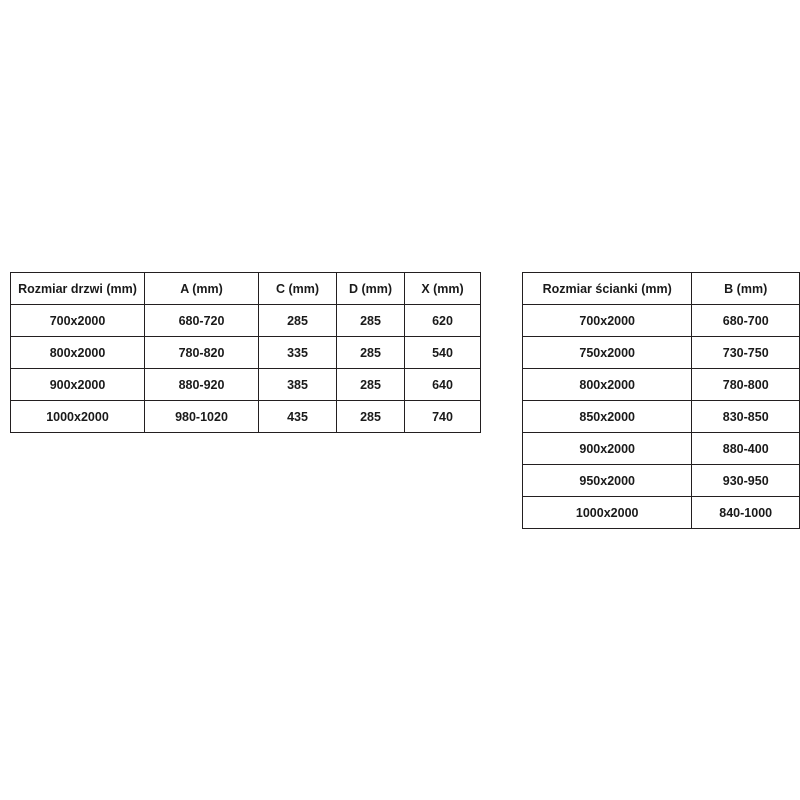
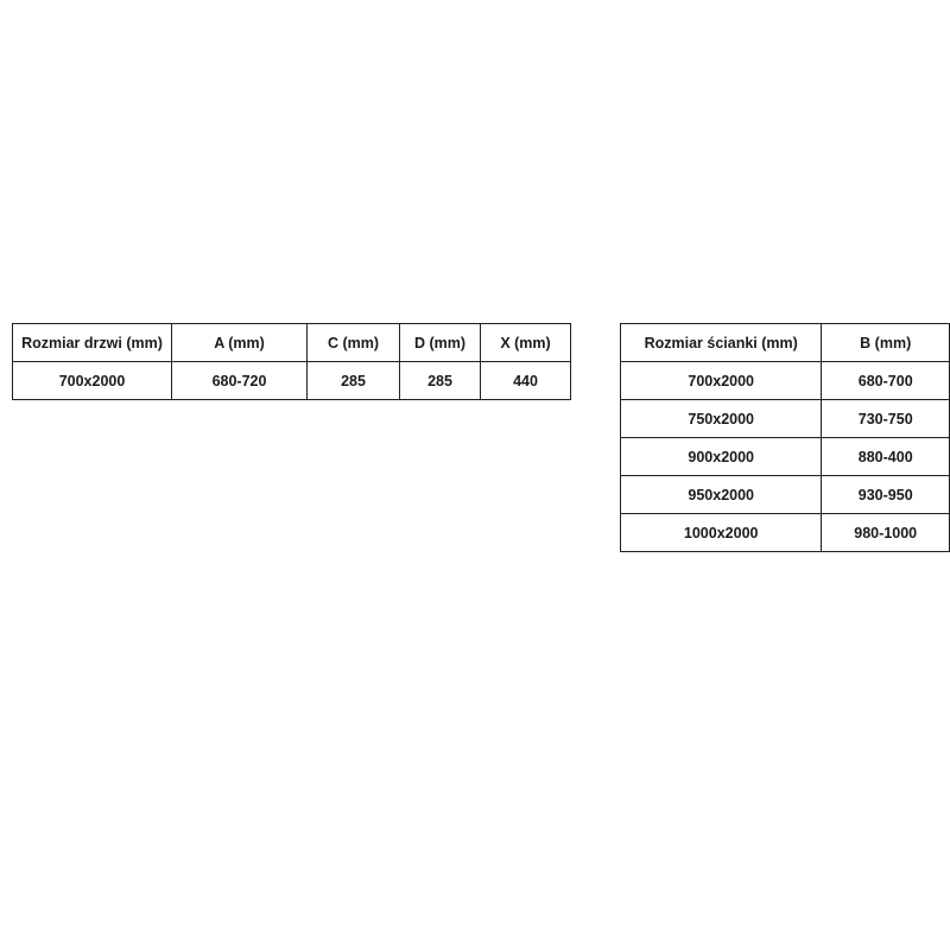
  Rozmiar drzwi (mm)	A (mm)	C (mm)	D (mm)	X (mm)
- 700x2000	680-720	285	285	620
+ 700x2000	680-720	285	285	440
- 800x2000	780-820	335	285	540
- 900x2000	880-920	385	285	640
- 1000x2000	980-1020	435	285	740
  Rozmiar ścianki (mm)	B (mm)
  700x2000	680-700
  750x2000	730-750
- 800x2000	780-800
- 850x2000	830-850
  900x2000	880-400
  950x2000	930-950
- 1000x2000	840-1000
+ 1000x2000	980-1000
